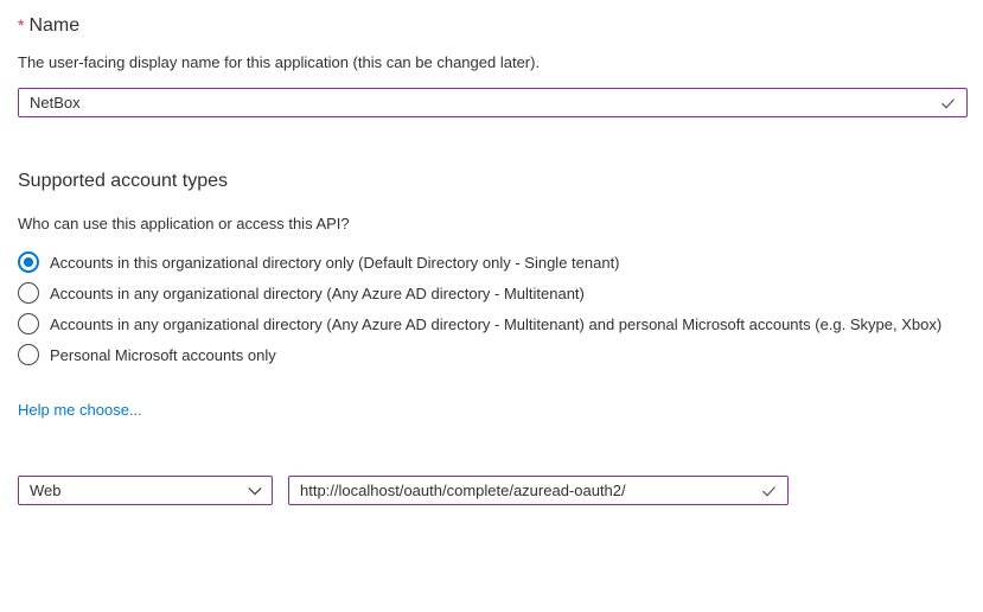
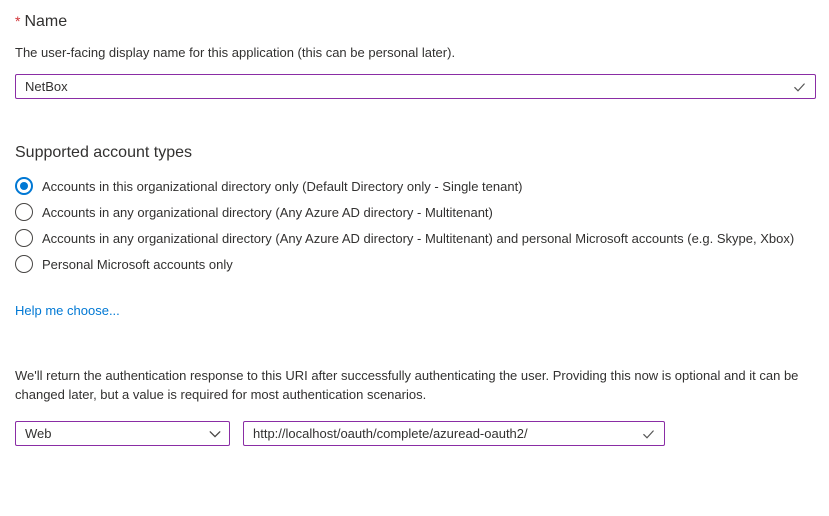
  * Name
- The user-facing display name for this application (this can be changed later).
+ The user-facing display name for this application (this can be personal later).
  NetBox
  Supported account types
- Who can use this application or access this API?
  Accounts in this organizational directory only (Default Directory only - Single tenant)
  Accounts in any organizational directory (Any Azure AD directory - Multitenant)
  Accounts in any organizational directory (Any Azure AD directory - Multitenant) and personal Microsoft accounts (e.g. Skype, Xbox)
  Personal Microsoft accounts only
  Help me choose...
+ We'll return the authentication response to this URI after successfully authenticating the user. Providing this now is optional and it can be changed later, but a value is required for most authentication scenarios.
  Web
  http://localhost/oauth/complete/azuread-oauth2/
